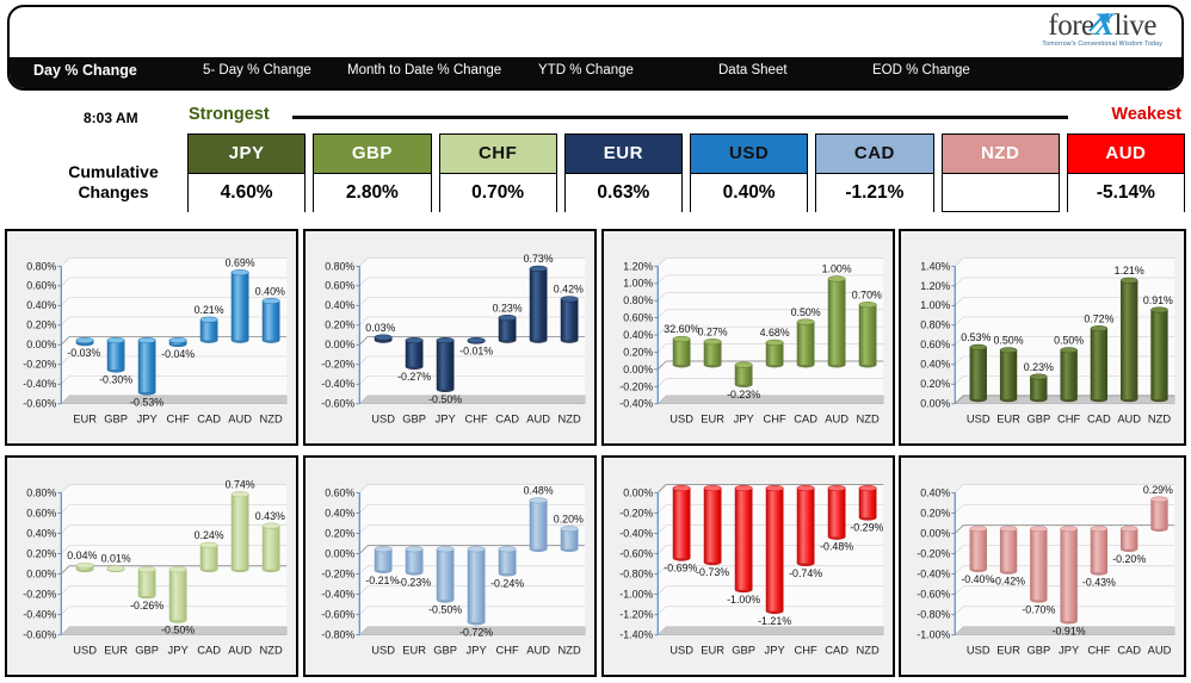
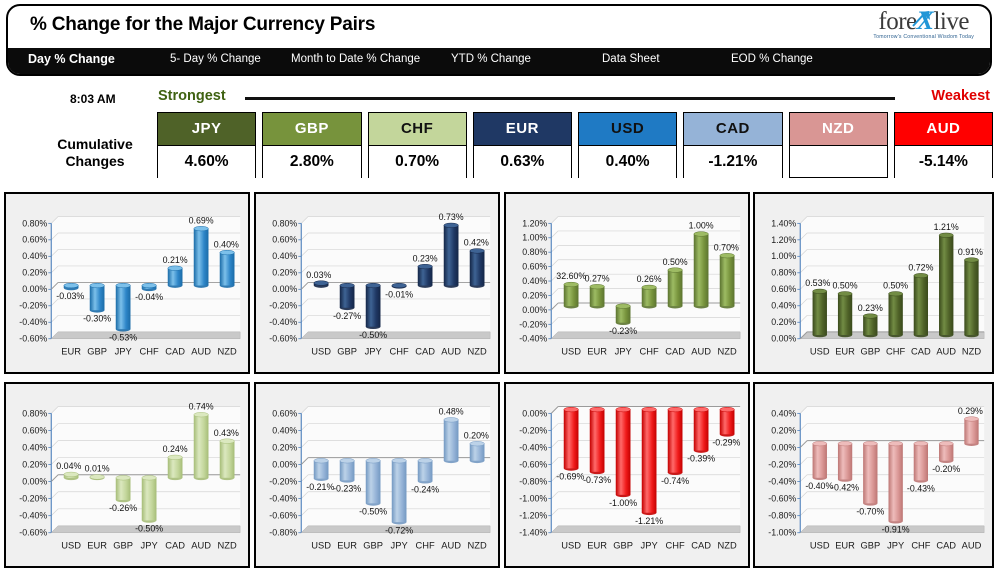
+ % Change for the Major Currency Pairs
  foreXlive
  Day % Change
  5- Day % Change
  Month to Date % Change
  YTD % Change
  Data Sheet
  EOD % Change
  8:03 AM
  Cumulative
  Changes
  Strongest
  Weakest
  JPY
  4.60%
  GBP
  2.80%
  CHF
  0.70%
  EUR
  0.63%
  USD
  0.40%
  CAD
  -1.21%
  NZD
  AUD
  -5.14%
  0.80%
  0.60%
  0.40%
  0.20%
  0.00%
  -0.20%
  -0.40%
  -0.60%
  -0.03%
  EUR
  -0.30%
  GBP
  -0.53%
  JPY
  -0.04%
  CHF
  0.21%
  CAD
  0.69%
  AUD
  0.40%
  NZD
  0.80%
  0.60%
  0.40%
  0.20%
  0.00%
  -0.20%
  -0.40%
  -0.60%
  0.03%
  USD
  -0.27%
  GBP
  -0.50%
  JPY
  -0.01%
  CHF
  0.23%
  CAD
  0.73%
  AUD
  0.42%
  NZD
  1.20%
  1.00%
  0.80%
  0.60%
  0.40%
  0.20%
  0.00%
  -0.20%
  -0.40%
  32.60%
  USD
  0.27%
  EUR
  -0.23%
  JPY
- 4.68%
+ 0.26%
  CHF
  0.50%
  CAD
  1.00%
  AUD
  0.70%
  NZD
  1.40%
  1.20%
  1.00%
  0.80%
  0.60%
  0.40%
  0.20%
  0.00%
  0.53%
  USD
  0.50%
  EUR
  0.23%
  GBP
  0.50%
  CHF
  0.72%
  CAD
  1.21%
  AUD
  0.91%
  NZD
  0.80%
  0.60%
  0.40%
  0.20%
  0.00%
  -0.20%
  -0.40%
  -0.60%
  0.04%
  USD
  0.01%
  EUR
  -0.26%
  GBP
  -0.50%
  JPY
  0.24%
  CAD
  0.74%
  AUD
  0.43%
  NZD
  0.60%
  0.40%
  0.20%
  0.00%
  -0.20%
  -0.40%
  -0.60%
  -0.80%
  -0.21%
  USD
  -0.23%
  EUR
  -0.50%
  GBP
  -0.72%
  JPY
  -0.24%
  CHF
  0.48%
  AUD
  0.20%
  NZD
  0.00%
  -0.20%
  -0.40%
  -0.60%
  -0.80%
  -1.00%
  -1.20%
  -1.40%
  -0.69%
  USD
  -0.73%
  EUR
  -1.00%
  GBP
  -1.21%
  JPY
  -0.74%
  CHF
- -0.48%
+ -0.39%
  CAD
  -0.29%
  NZD
  0.40%
  0.20%
  0.00%
  -0.20%
  -0.40%
  -0.60%
  -0.80%
  -1.00%
  -0.40%
  USD
  -0.42%
  EUR
  -0.70%
  GBP
  -0.91%
  JPY
  -0.43%
  CHF
  -0.20%
  CAD
  0.29%
  AUD
